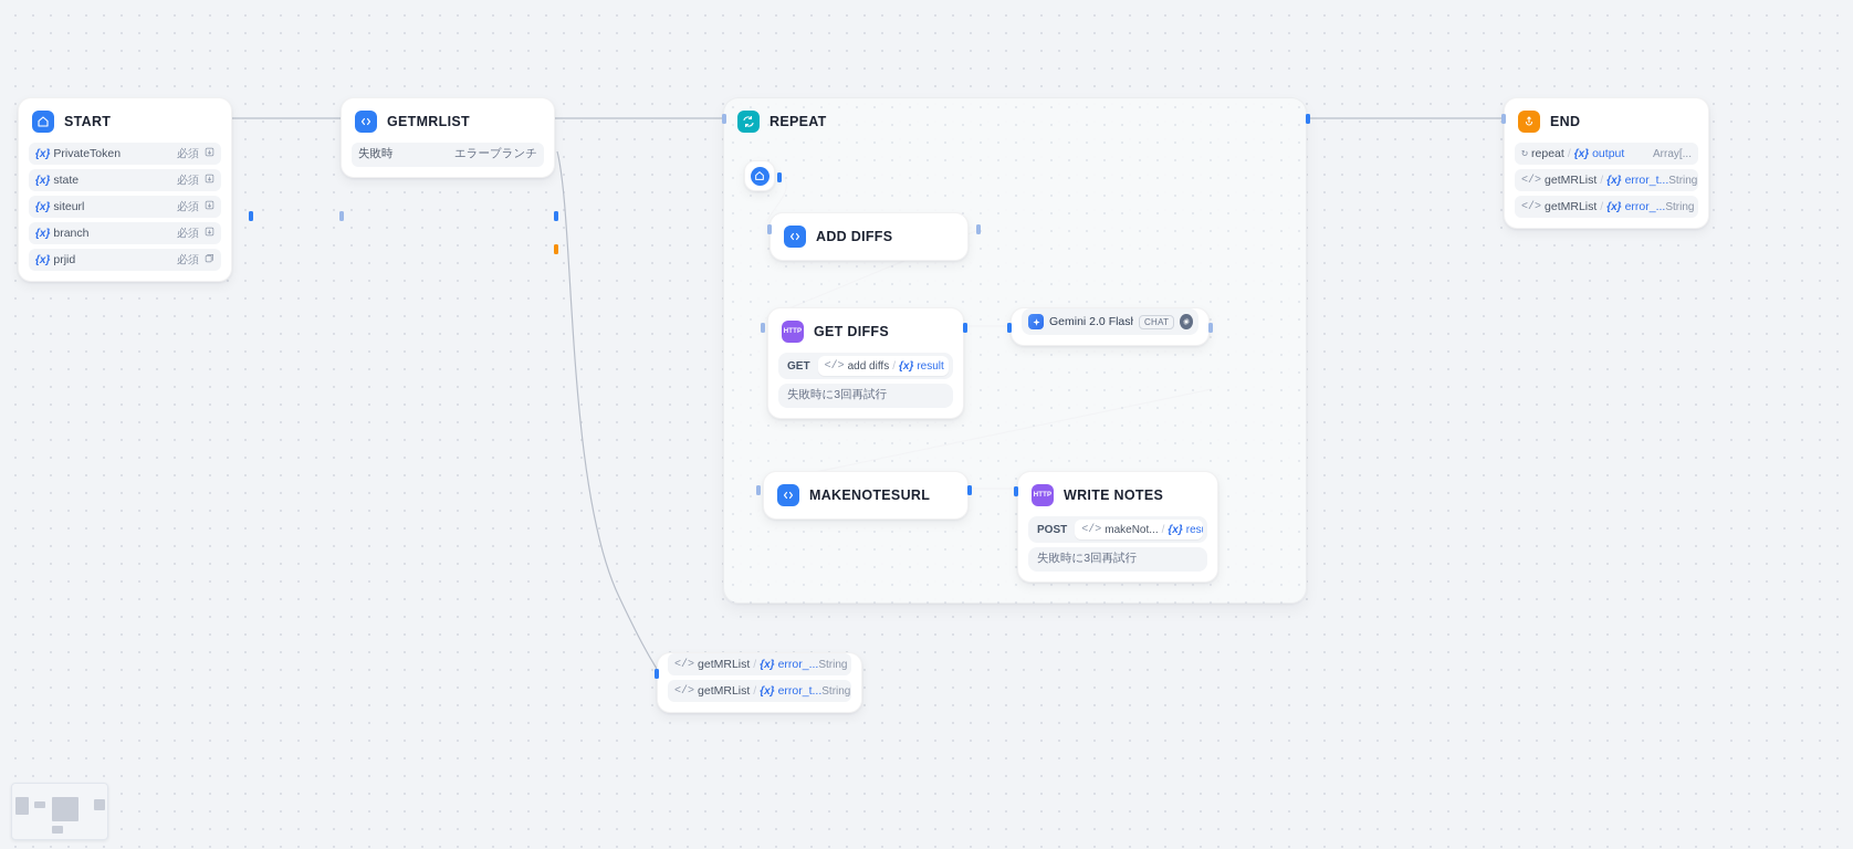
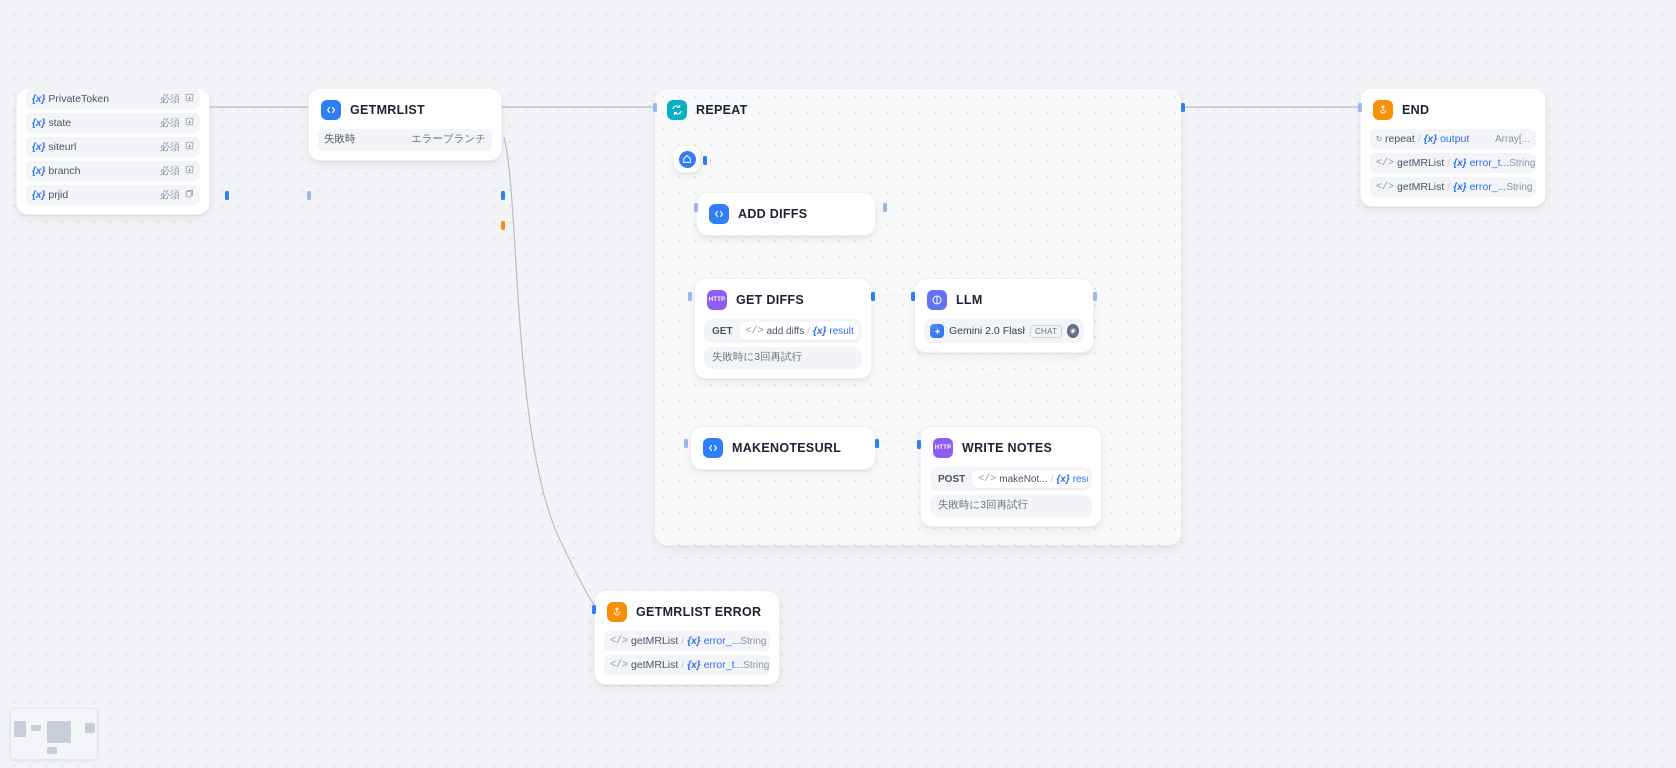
- START
  {x}
  PrivateToken
  必須
  {x}
  state
  必須
  {x}
  siteurl
  必須
  {x}
  branch
  必須
  {x}
  prjid
  必須
  GETMRLIST
  失敗時
  エラーブランチ
  REPEAT
  ADD DIFFS
  GET DIFFS
  GET
  </>
  add diffs
  /
  {x}
  result
  失敗時に3回再試行
+ LLM
  Gemini 2.0 Flas
  CHAT
  MAKENOTESURL
  WRITE NOTES
  POST
  </>
  makeNot...
  /
  {x}
  失敗時に3回再試行
  END
  ↻
  repeat
  /
  {x}
  output
  Array[...
  </>
  getMRList
  /
  {x}
  error_t...
  String
  </>
  getMRList
  /
  {x}
  error_...
  String
+ GETMRLIST ERROR
  </>
  getMRList
  /
  {x}
  error_...
  String
  </>
  getMRList
  /
  {x}
  error_t...
  String
